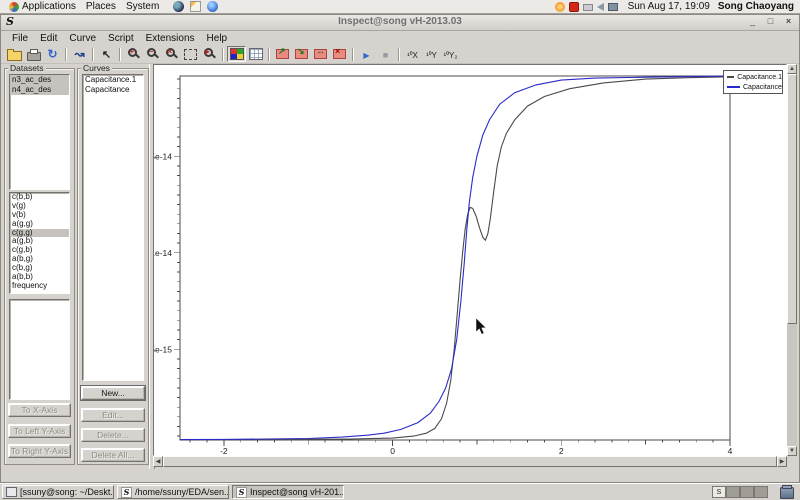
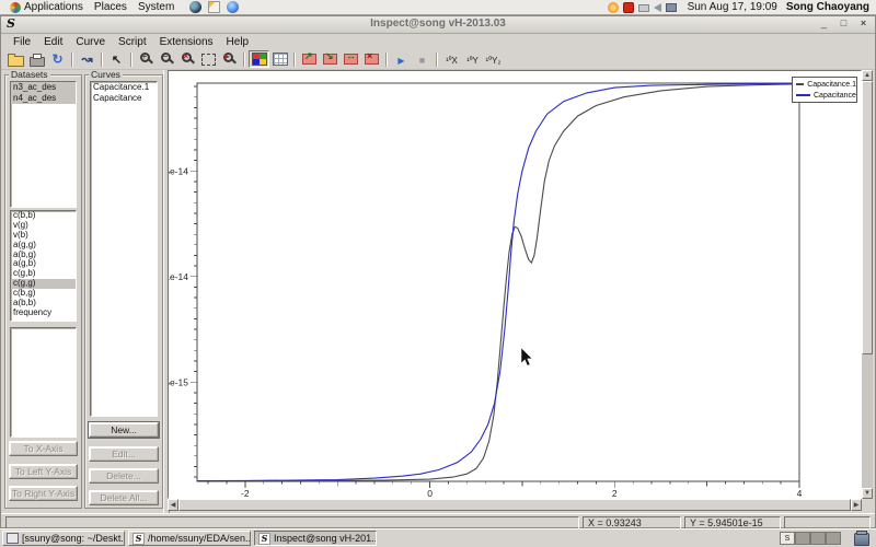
  Applications
  Places
  System
  Sun Aug 17, 19:09
  Song Chaoyang
  S
  Inspect@song vH-2013.03
  File
  Edit
  Curve
  Script
  Extensions
  Help
  Datasets
  n3_ac_des
  n4_ac_des
  c(b,b)
  v(g)
  v(b)
  a(g,g)
- c(g,g)
+ a(b,g)
  a(g,b)
  c(g,b)
- a(b,g)
+ c(g,g)
  c(b,g)
  a(b,b)
  frequency
  To X-Axis
  To Left Y-Axis
  To Right Y-Axis
  Curves
  Capacitance.1
  Capacitance
  New...
  Edit...
  Delete...
  Delete All...
  -2
  0
  2
  4
  e-15
  e-14
+ X = 0.93243
+ Y = 5.94501e-15
  [ssuny@song: ~/Deskt.
  S
  /home/ssuny/EDA/sen..
  S
  Inspect@song vH-201..
